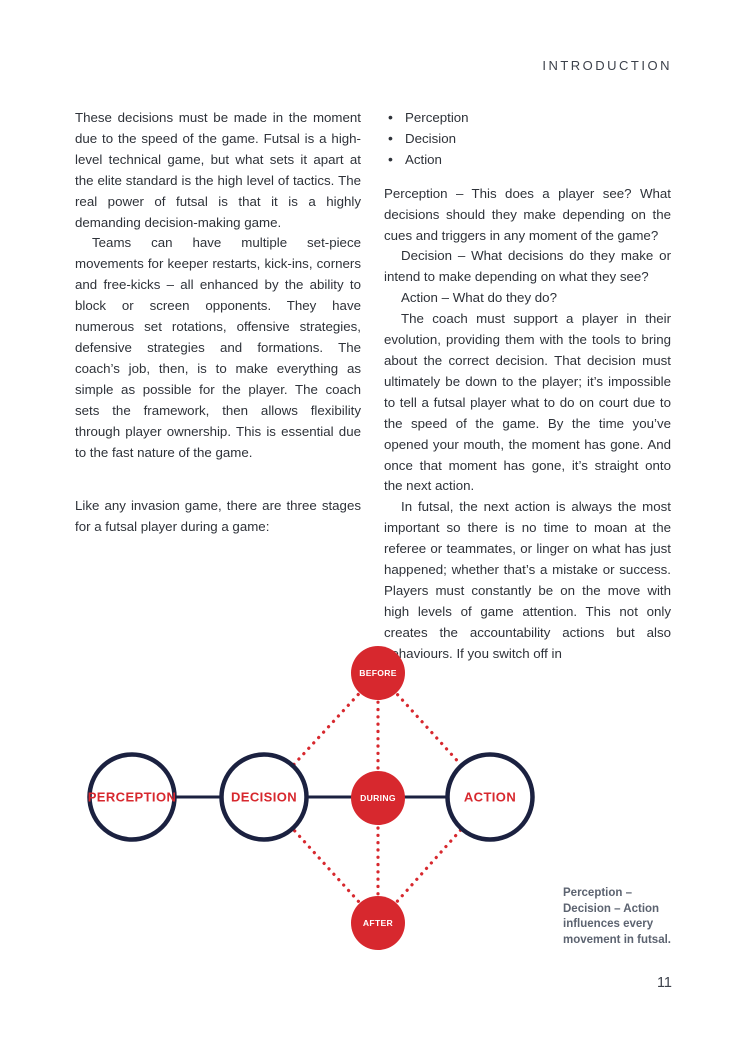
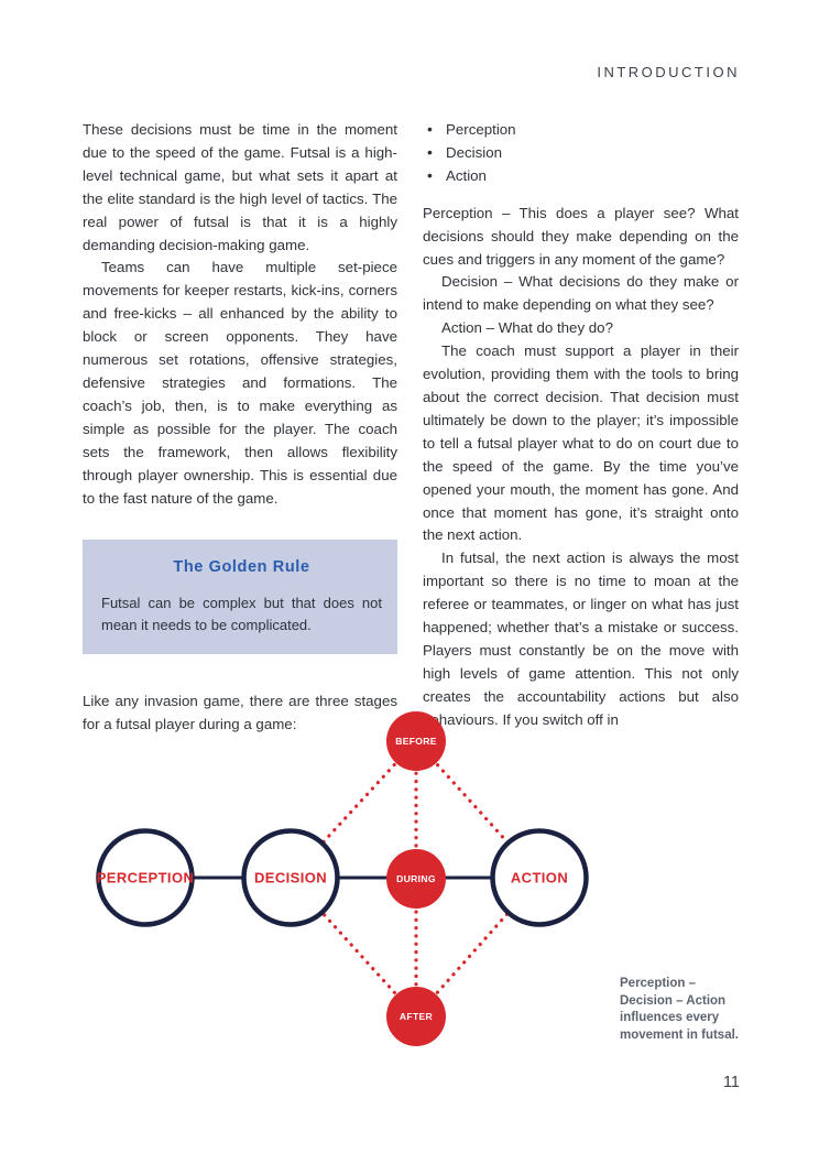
  INTRODUCTION
- These decisions must be made in the moment due to the speed of the game. Futsal is a high-level technical game, but what sets it apart at the elite standard is the high level of tactics. The real power of futsal is that it is a highly demanding decision-making game.
+ These decisions must be time in the moment due to the speed of the game. Futsal is a high-level technical game, but what sets it apart at the elite standard is the high level of tactics. The real power of futsal is that it is a highly demanding decision-making game.
  Teams can have multiple set-piece movements for keeper restarts, kick-ins, corners and free-kicks – all enhanced by the ability to block or screen opponents. They have numerous set rotations, offensive strategies, defensive strategies and formations. The coach’s job, then, is to make everything as simple as possible for the player. The coach sets the framework, then allows flexibility through player ownership. This is essential due to the fast nature of the game.
+ The Golden Rule
+ Futsal can be complex but that does not mean it needs to be complicated.
  Like any invasion game, there are three stages for a futsal player during a game:
  Perception
  Decision
  Action
  Perception – This does a player see? What decisions should they make depending on the cues and triggers in any moment of the game?
  Decision – What decisions do they make or intend to make depending on what they see?
  Action – What do they do?
  The coach must support a player in their evolution, providing them with the tools to bring about the correct decision. That decision must ultimately be down to the player; it’s impossible to tell a futsal player what to do on court due to the speed of the game. By the time you’ve opened your mouth, the moment has gone. And once that moment has gone, it’s straight onto the next action.
  In futsal, the next action is always the most important so there is no time to moan at the referee or teammates, or linger on what has just happened; whether that’s a mistake or success. Players must constantly be on the move with high levels of game attention. This not only creates the accountability actions but also haviours. If you switch off in
  PERCEPTION
  DECISION
  ACTION
  BEFORE
  DURING
  AFTER
  Perception –
  Decision – Action
  influences every
  movement in futsal.
  11
